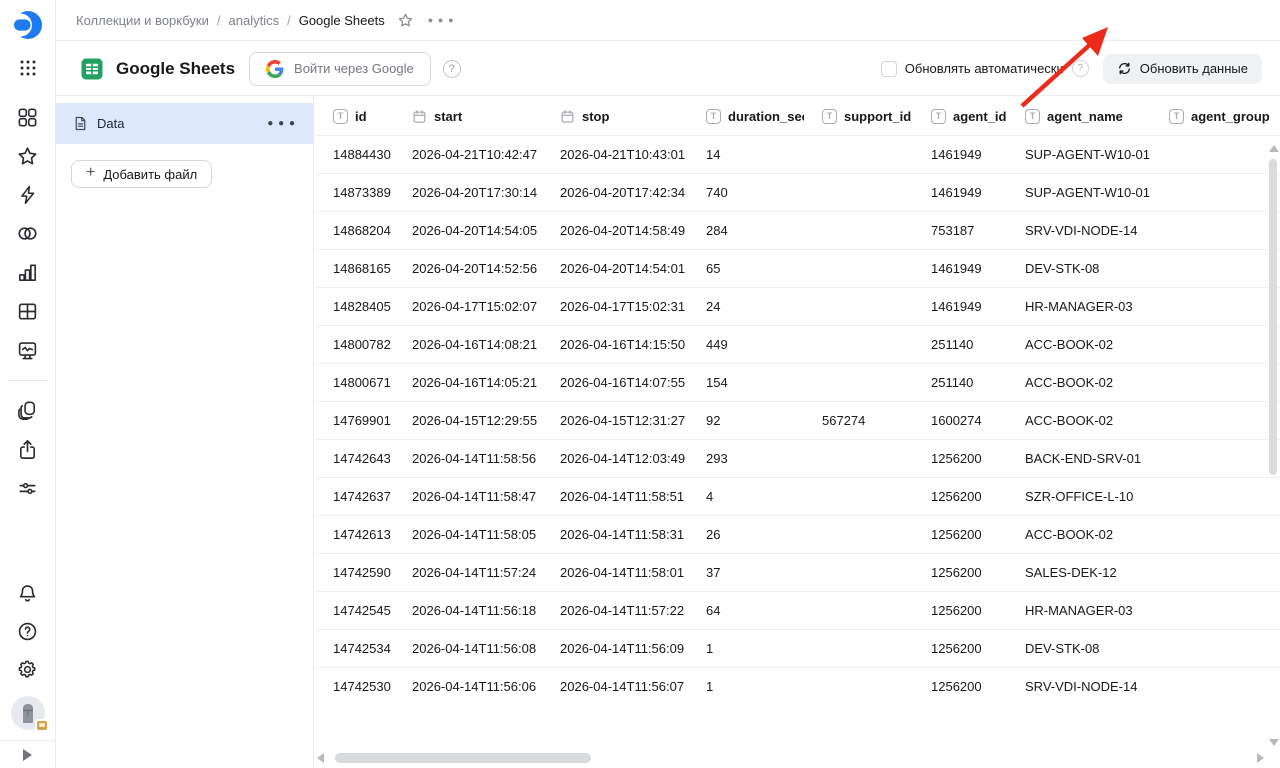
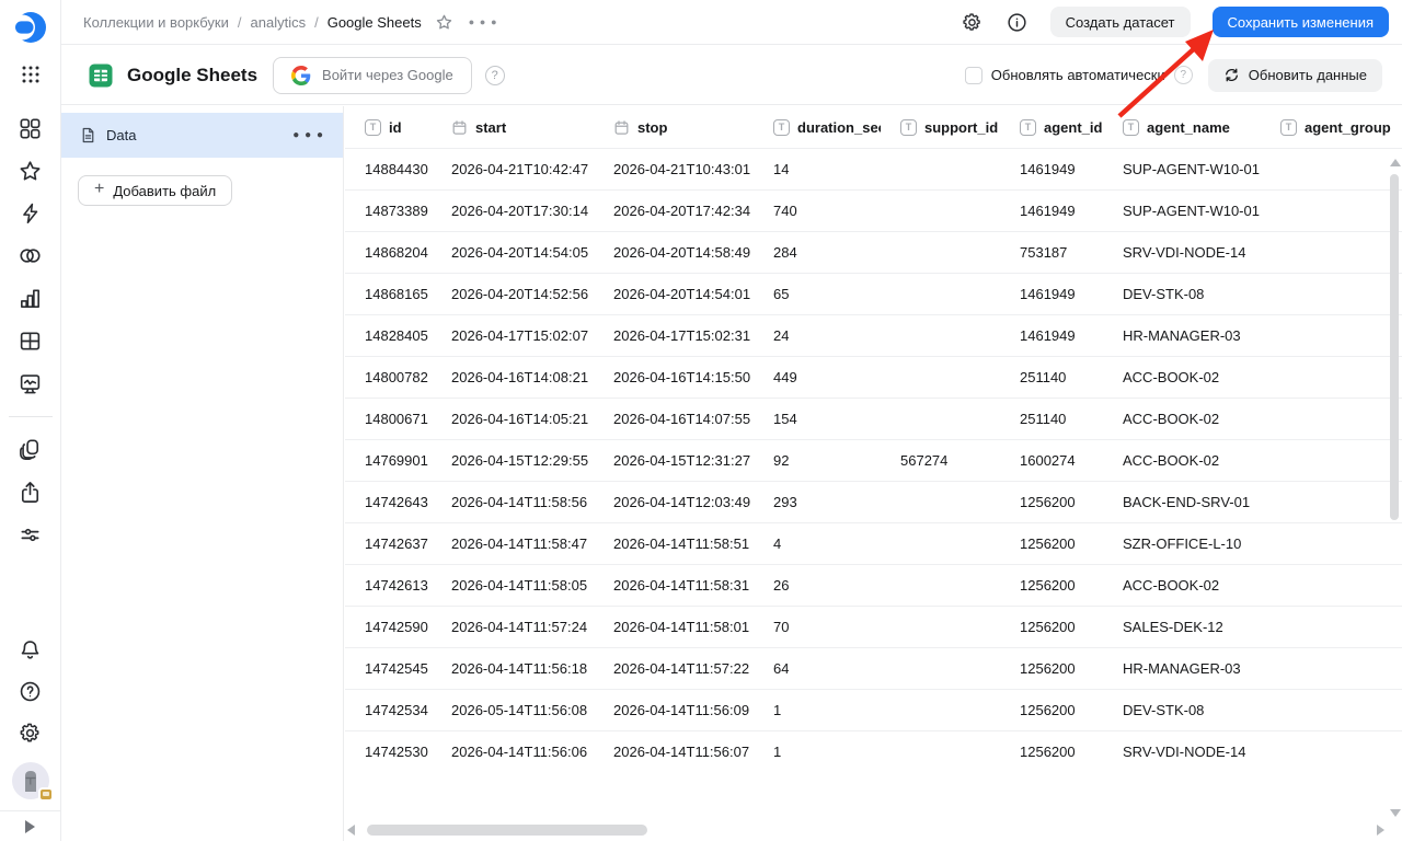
  Коллекции и воркбуки
  /
  analytics
  /
  Google Sheets
  ● ● ●
+ Создать датасет
+ Сохранить изменения
  Google Sheets
  Войти через Google
  ?
  Обновлять автоматически
  ?
  Обновить данные
  Data
  ● ● ●
  +
  Добавить файл
  T
  id
  start
  stop
  T
  duration_se
  T
  support_id
  T
  agent_id
  T
  agent_name
  T
  agent_group
  14884430
  2026-04-21T10:42:47
  2026-04-21T10:43:01
  14
  1461949
  SUP-AGENT-W10-01
  14873389
  2026-04-20T17:30:14
  2026-04-20T17:42:34
  740
  1461949
  SUP-AGENT-W10-01
  14868204
  2026-04-20T14:54:05
  2026-04-20T14:58:49
  284
  753187
  SRV-VDI-NODE-14
  14868165
  2026-04-20T14:52:56
  2026-04-20T14:54:01
  65
  1461949
  DEV-STK-08
  14828405
  2026-04-17T15:02:07
  2026-04-17T15:02:31
  24
  1461949
  HR-MANAGER-03
  14800782
  2026-04-16T14:08:21
  2026-04-16T14:15:50
  449
  251140
  ACC-BOOK-02
  14800671
  2026-04-16T14:05:21
  2026-04-16T14:07:55
  154
  251140
  ACC-BOOK-02
  14769901
  2026-04-15T12:29:55
  2026-04-15T12:31:27
  92
  567274
  1600274
  ACC-BOOK-02
  14742643
  2026-04-14T11:58:56
  2026-04-14T12:03:49
  293
  1256200
  BACK-END-SRV-01
  14742637
  2026-04-14T11:58:47
  2026-04-14T11:58:51
  4
  1256200
  SZR-OFFICE-L-10
  14742613
  2026-04-14T11:58:05
  2026-04-14T11:58:31
  26
  1256200
  ACC-BOOK-02
  14742590
  2026-04-14T11:57:24
  2026-04-14T11:58:01
- 37
+ 70
  1256200
  SALES-DEK-12
  14742545
  2026-04-14T11:56:18
  2026-04-14T11:57:22
  64
  1256200
  HR-MANAGER-03
  14742534
- 2026-04-14T11:56:08
+ 2026-05-14T11:56:08
  2026-04-14T11:56:09
  1
  1256200
  DEV-STK-08
  14742530
  2026-04-14T11:56:06
  2026-04-14T11:56:07
  1
  1256200
  SRV-VDI-NODE-14
